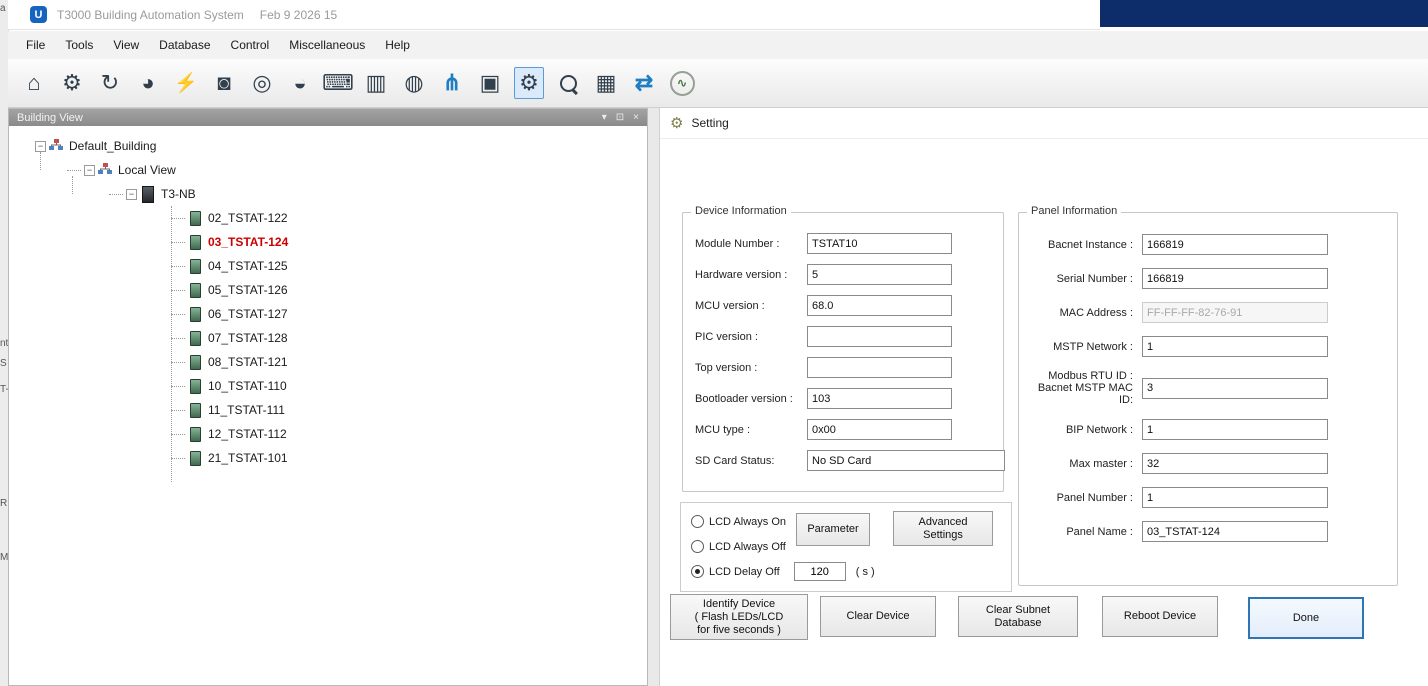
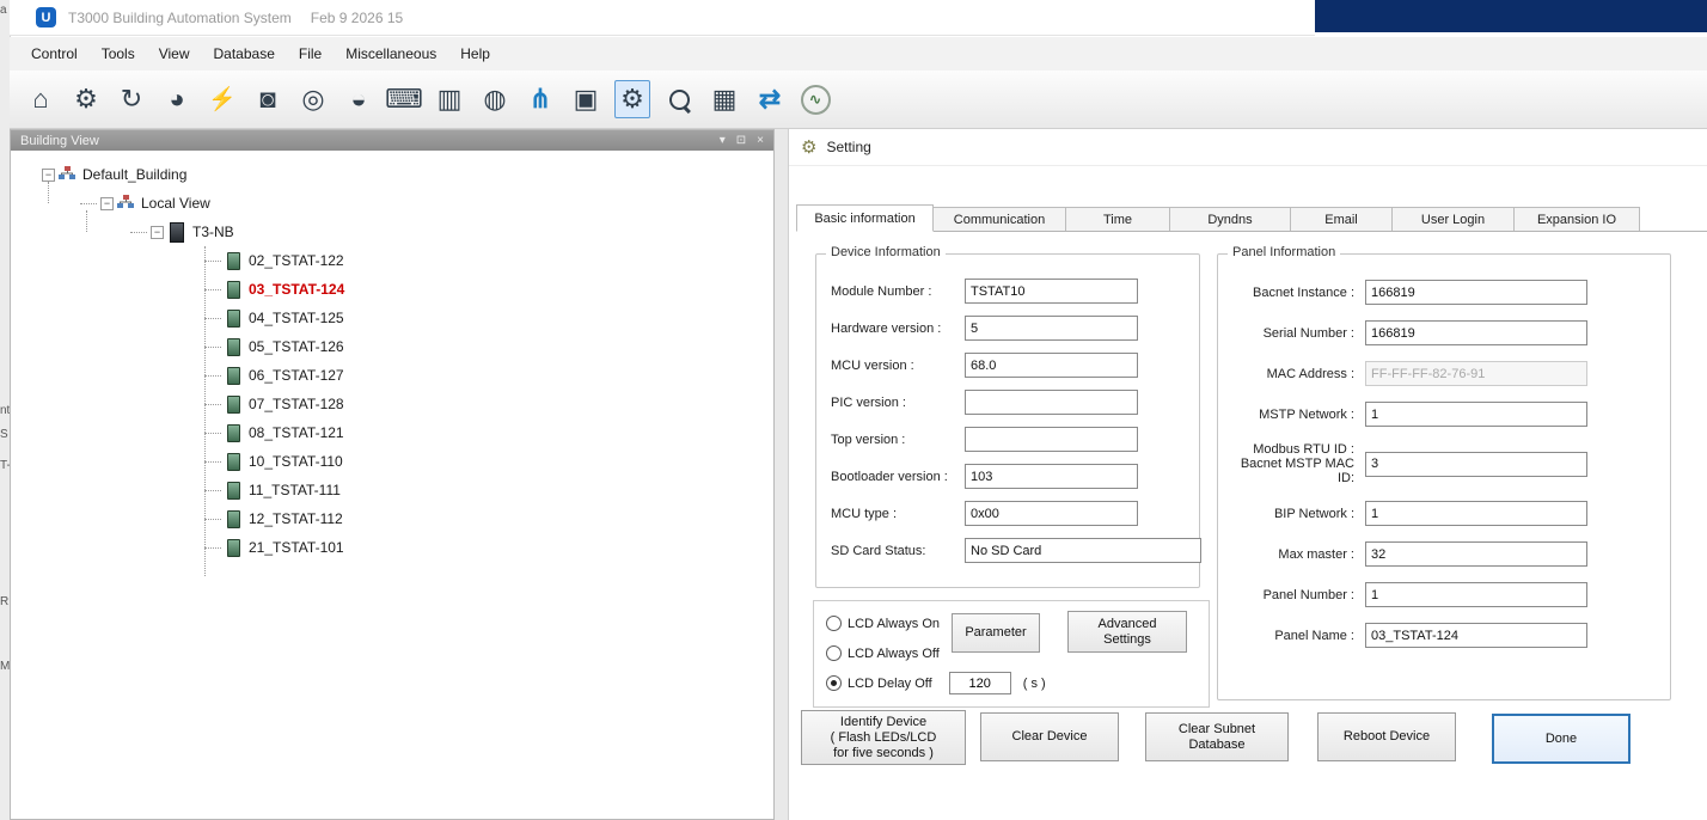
  a
  nt
  S
  R
  U
  T3000 Building Automation System
  Feb 9 2026 15
- File
+ Control
  Tools
  View
  Database
- Control
+ File
  Miscellaneous
  Help
  ⌂
  ⚙
  ↻
  ◕
  ⚡
  ◙
  ◎
  ◒
  ⌨
  ▥
  ◍
  ⋔
  ▣
  ⚙
  ▦
  ⇄
  ∿
  Building View
  ▾
  ⊡
  ×
  −
  Default_Building
  −
  Local View
  −
  T3-NB
  02_TSTAT-122
  03_TSTAT-124
  04_TSTAT-125
  05_TSTAT-126
  06_TSTAT-127
  07_TSTAT-128
  08_TSTAT-121
  10_TSTAT-110
  11_TSTAT-111
  12_TSTAT-112
  21_TSTAT-101
  ⚙
  Setting
+ Basic information
+ Communication
+ Time
+ Dyndns
+ Email
+ User Login
+ Expansion IO
  Device Information
  Module Number :
  TSTAT10
  Hardware version :
  5
  MCU version :
  68.0
  PIC version :
  Top version :
  Bootloader version :
  103
  MCU type :
  0x00
  SD Card Status:
  No SD Card
  Panel Information
  Bacnet Instance :
  166819
  Serial Number :
  166819
  MAC Address :
  FF-FF-FF-82-76-91
  MSTP Network :
  1
  Modbus RTU ID :
  Bacnet MSTP MAC ID:
  3
  BIP Network :
  1
  Max master :
  32
  Panel Number :
  1
  Panel Name :
  03_TSTAT-124
  LCD Always On
  LCD Always Off
  LCD Delay Off
  120
  ( s )
  Parameter
  Advanced Settings
  Identify Device
  ( Flash LEDs/LCD
  for five seconds )
  Clear Device
  Clear Subnet Database
  Reboot Device
  Done
